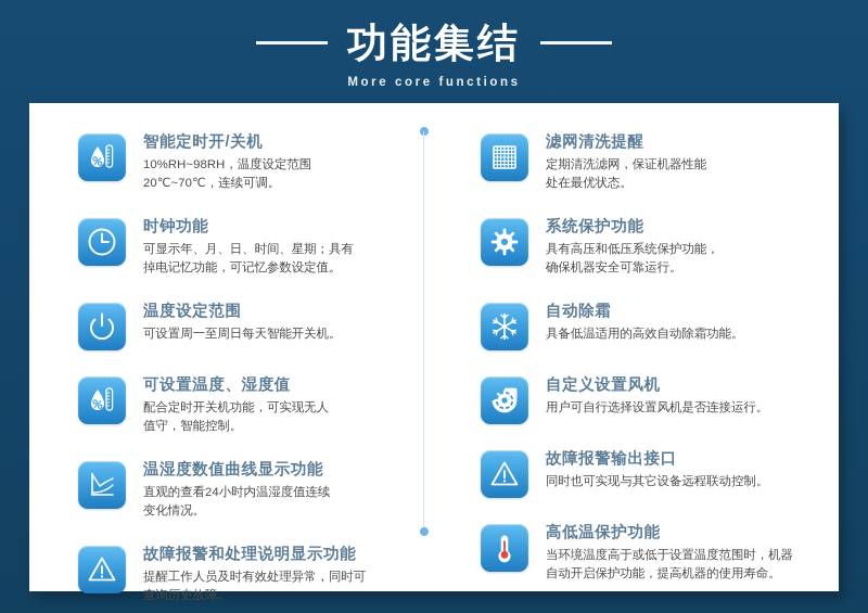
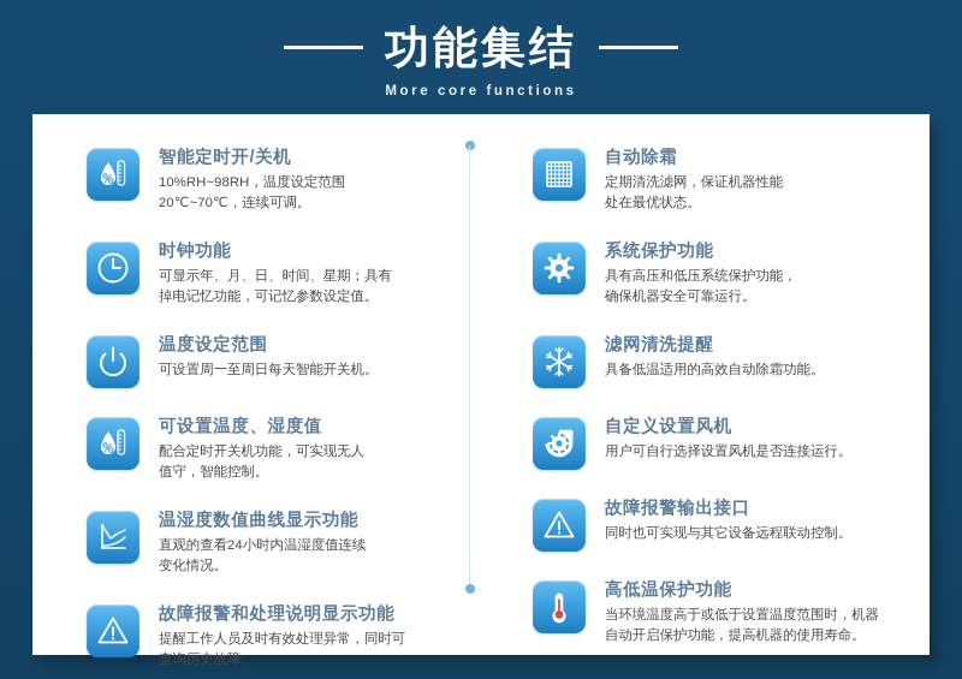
  功能集结
  More core functions
  智能定时开/关机
  10%RH~98RH，温度设定范围
  20℃~70℃，连续可调。
  时钟功能
  可显示年、月、日、时间、星期；具有
  掉电记忆功能，可记忆参数设定值。
  温度设定范围
  可设置周一至周日每天智能开关机。
  可设置温度、湿度值
  配合定时开关机功能，可实现无人
  值守，智能控制。
  温湿度数值曲线显示功能
  直观的查看24小时内温湿度值连续
  变化情况。
  故障报警和处理说明显示功能
  提醒工作人员及时有效处理异常，同时可
  查询历史故障。
- 滤网清洗提醒
+ 自动除霜
  定期清洗滤网，保证机器性能
  处在最优状态。
  系统保护功能
  具有高压和低压系统保护功能，
  确保机器安全可靠运行。
- 自动除霜
+ 滤网清洗提醒
  具备低温适用的高效自动除霜功能。
  自定义设置风机
  用户可自行选择设置风机是否连接运行。
  故障报警输出接口
  同时也可实现与其它设备远程联动控制。
  高低温保护功能
  当环境温度高于或低于设置温度范围时，机器
  自动开启保护功能，提高机器的使用寿命。
